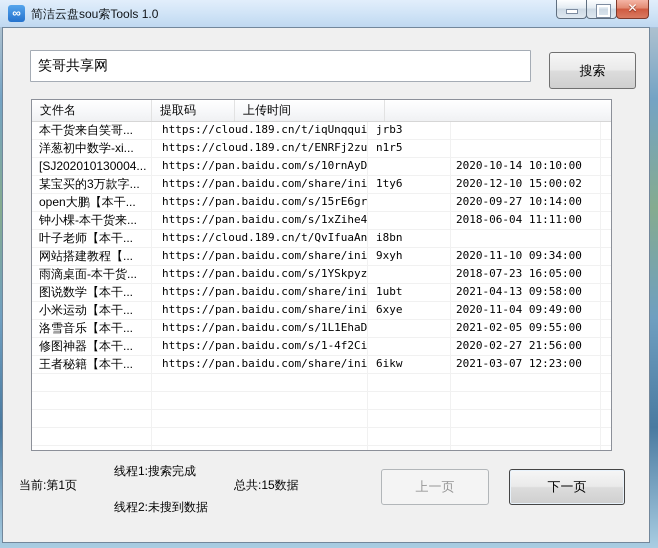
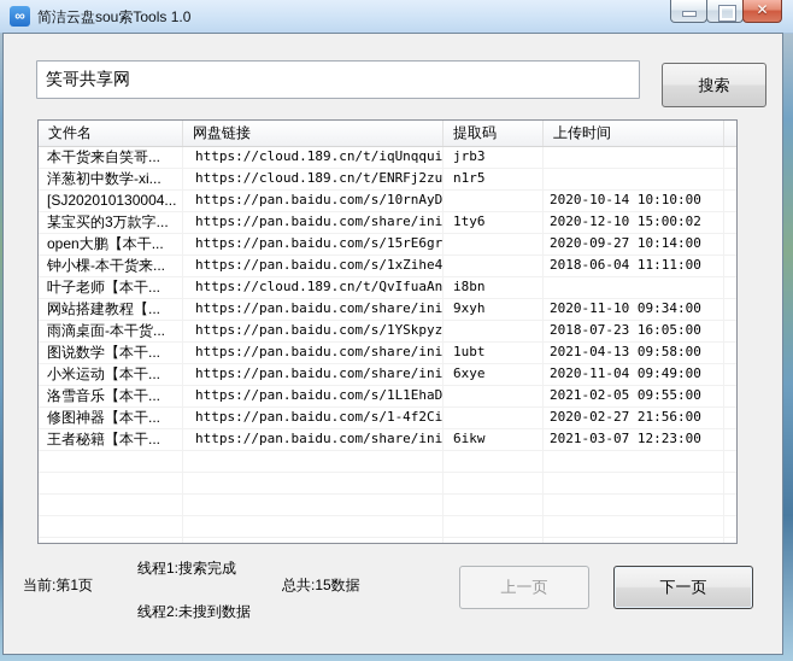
  ∞
  简洁云盘sou索Tools 1.0
  ✕
  笑哥共享网
  搜索
  文件名
+ 网盘链接
  提取码
  上传时间
  本干货来自笑哥...
  https://cloud.189.cn/t/iqUnqqui
  jrb3
  洋葱初中数学-xi...
  https://cloud.189.cn/t/ENRFj2zu
  n1r5
  [SJ202010130004...
  https://pan.baidu.com/s/10rnAyD
  2020-10-14 10:10:00
  某宝买的3万款字...
  https://pan.baidu.com/share/ini
  1ty6
  2020-12-10 15:00:02
  open大鹏【本干...
  https://pan.baidu.com/s/15rE6gr
  2020-09-27 10:14:00
  钟小棵-本干货来...
  https://pan.baidu.com/s/1xZihe4
  2018-06-04 11:11:00
  叶子老师【本干...
  https://cloud.189.cn/t/QvIfuaAn
  i8bn
  网站搭建教程【...
  https://pan.baidu.com/share/ini
  9xyh
  2020-11-10 09:34:00
  雨滴桌面-本干货...
  https://pan.baidu.com/s/1YSkpyz
  2018-07-23 16:05:00
  图说数学【本干...
  https://pan.baidu.com/share/ini
  1ubt
  2021-04-13 09:58:00
  小米运动【本干...
  https://pan.baidu.com/share/ini
  6xye
  2020-11-04 09:49:00
  洛雪音乐【本干...
  https://pan.baidu.com/s/1L1EhaD
  2021-02-05 09:55:00
  修图神器【本干...
  https://pan.baidu.com/s/1-4f2Ci
  2020-02-27 21:56:00
  王者秘籍【本干...
  https://pan.baidu.com/share/ini
  6ikw
  2021-03-07 12:23:00
  当前:第1页
  线程1:搜索完成
  线程2:未搜到数据
  总共:15数据
  上一页
  下一页
